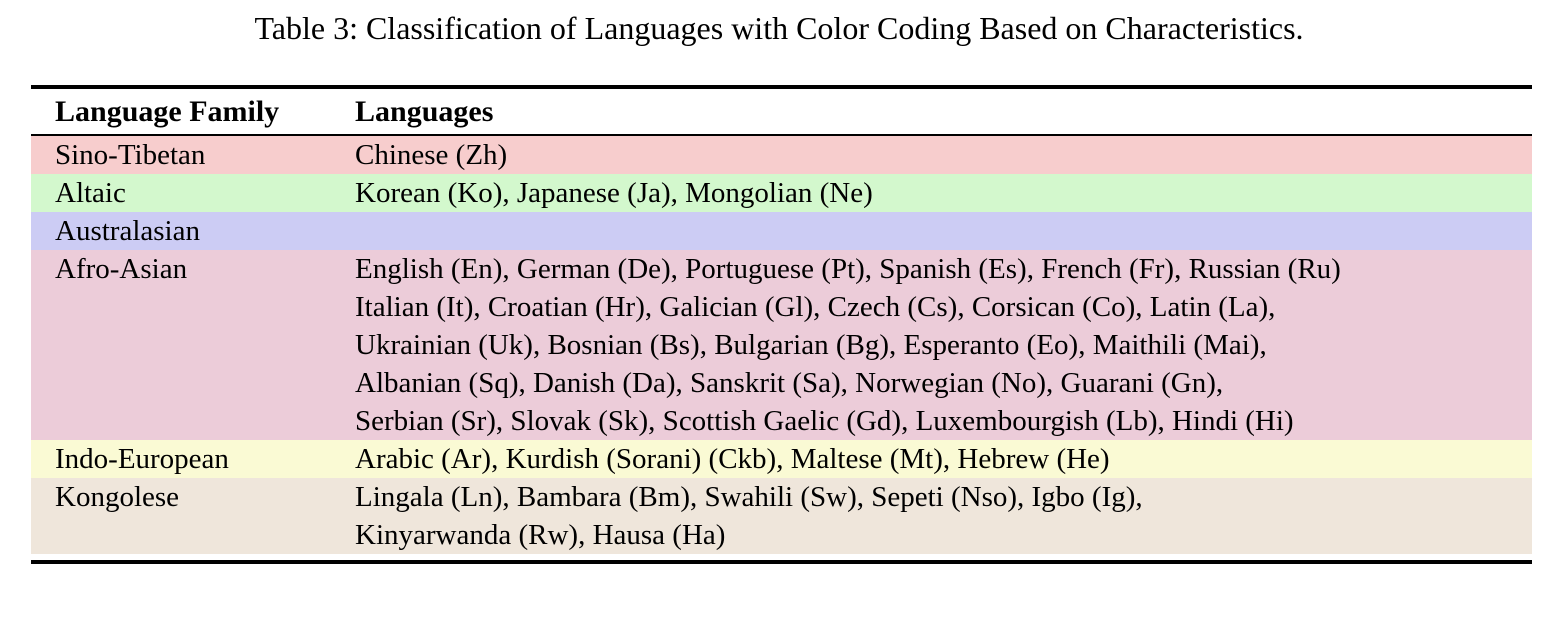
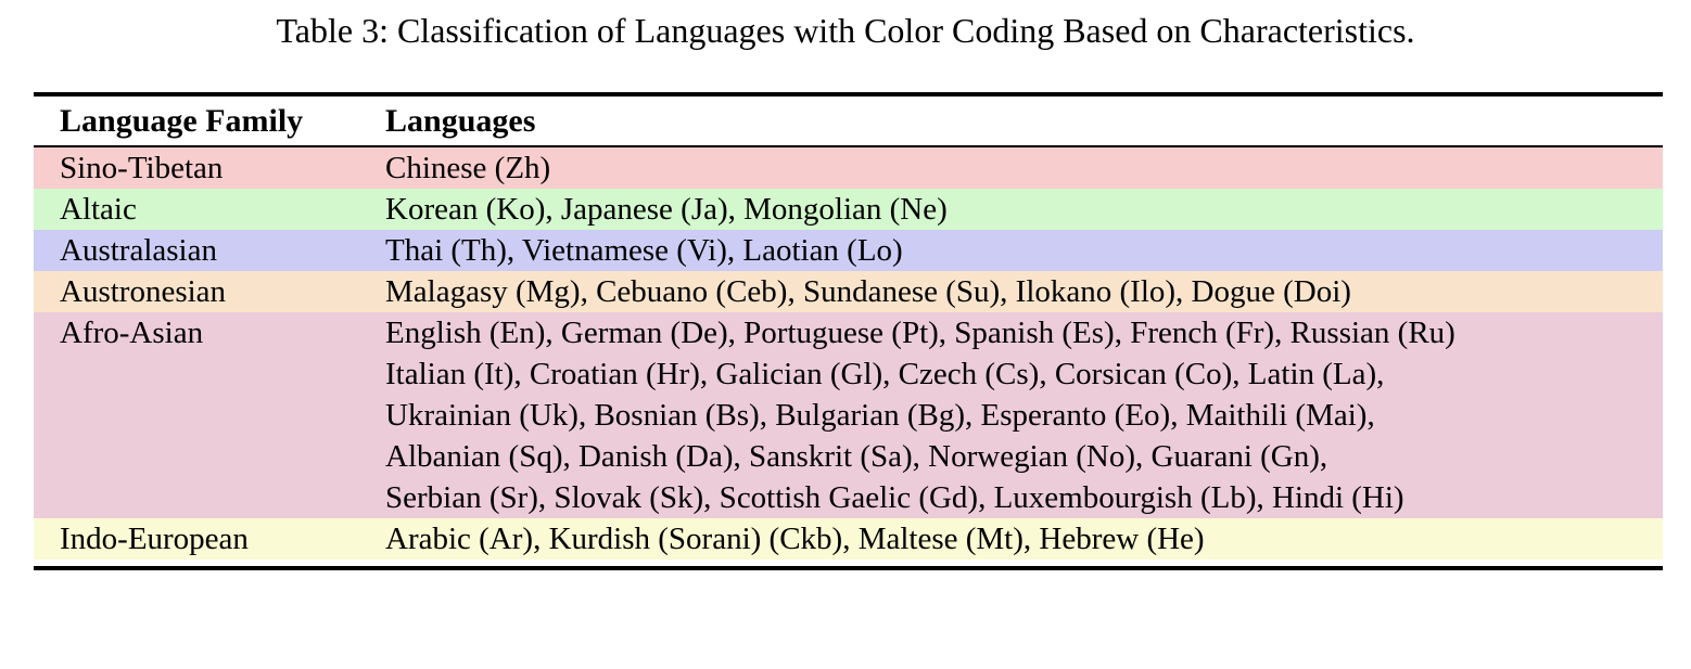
  Table 3: Classification of Languages with Color Coding Based on Characteristics.
  Language Family
  Languages
  Sino-Tibetan
  Chinese (Zh)
  Altaic
  Korean (Ko), Japanese (Ja), Mongolian (Ne)
  Australasian
+ Thai (Th), Vietnamese (Vi), Laotian (Lo)
+ Austronesian
+ Malagasy (Mg), Cebuano (Ceb), Sundanese (Su), Ilokano (Ilo), Dogue (Doi)
  Afro-Asian
  English (En), German (De), Portuguese (Pt), Spanish (Es), French (Fr), Russian (Ru)
  Italian (It), Croatian (Hr), Galician (Gl), Czech (Cs), Corsican (Co), Latin (La),
  Ukrainian (Uk), Bosnian (Bs), Bulgarian (Bg), Esperanto (Eo), Maithili (Mai),
  Albanian (Sq), Danish (Da), Sanskrit (Sa), Norwegian (No), Guarani (Gn),
  Serbian (Sr), Slovak (Sk), Scottish Gaelic (Gd), Luxembourgish (Lb), Hindi (Hi)
  Indo-European
  Arabic (Ar), Kurdish (Sorani) (Ckb), Maltese (Mt), Hebrew (He)
- Kongolese
- Lingala (Ln), Bambara (Bm), Swahili (Sw), Sepeti (Nso), Igbo (Ig),
- Kinyarwanda (Rw), Hausa (Ha)
